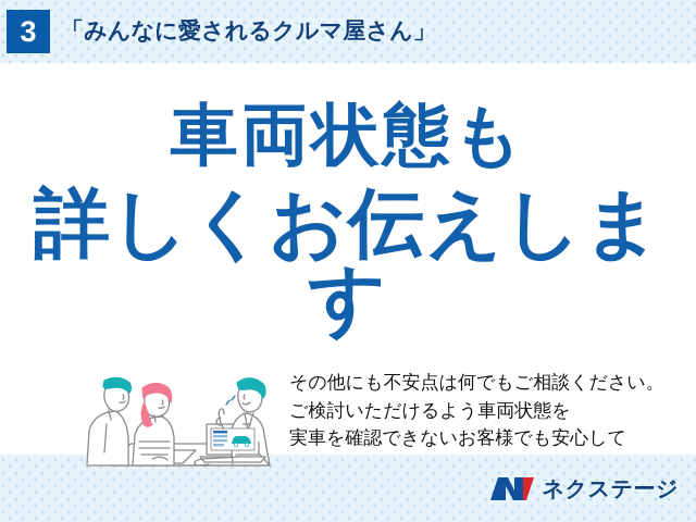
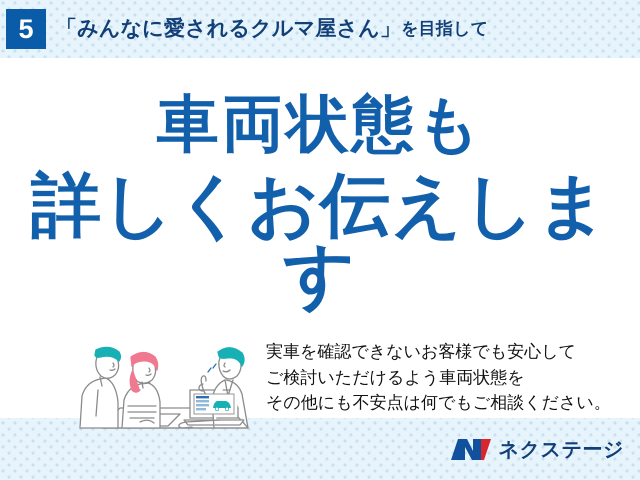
- 3
+ 5
  「みんなに愛されるクルマ屋さん」
+ を目指して
  車両状態も
  詳しくお伝えします
- その他にも不安点は何でもご相談ください。
+ 実車を確認できないお客様でも安心して
  ご検討いただけるよう車両状態を
- 実車を確認できないお客様でも安心して
+ その他にも不安点は何でもご相談ください。
  ネクステージ
